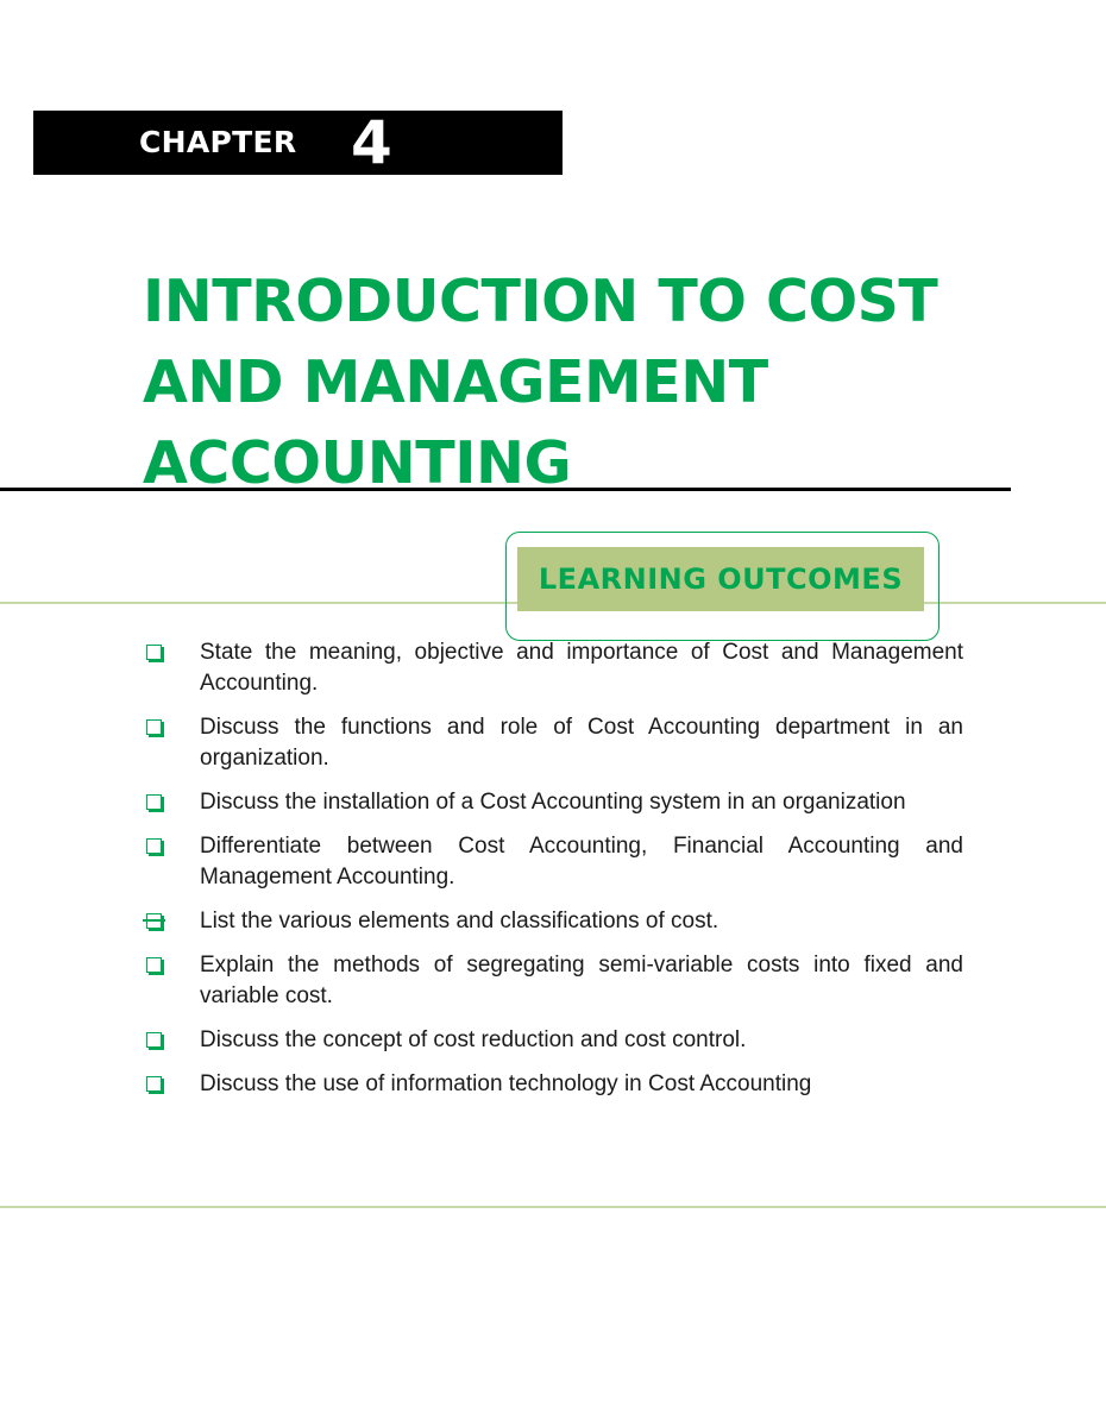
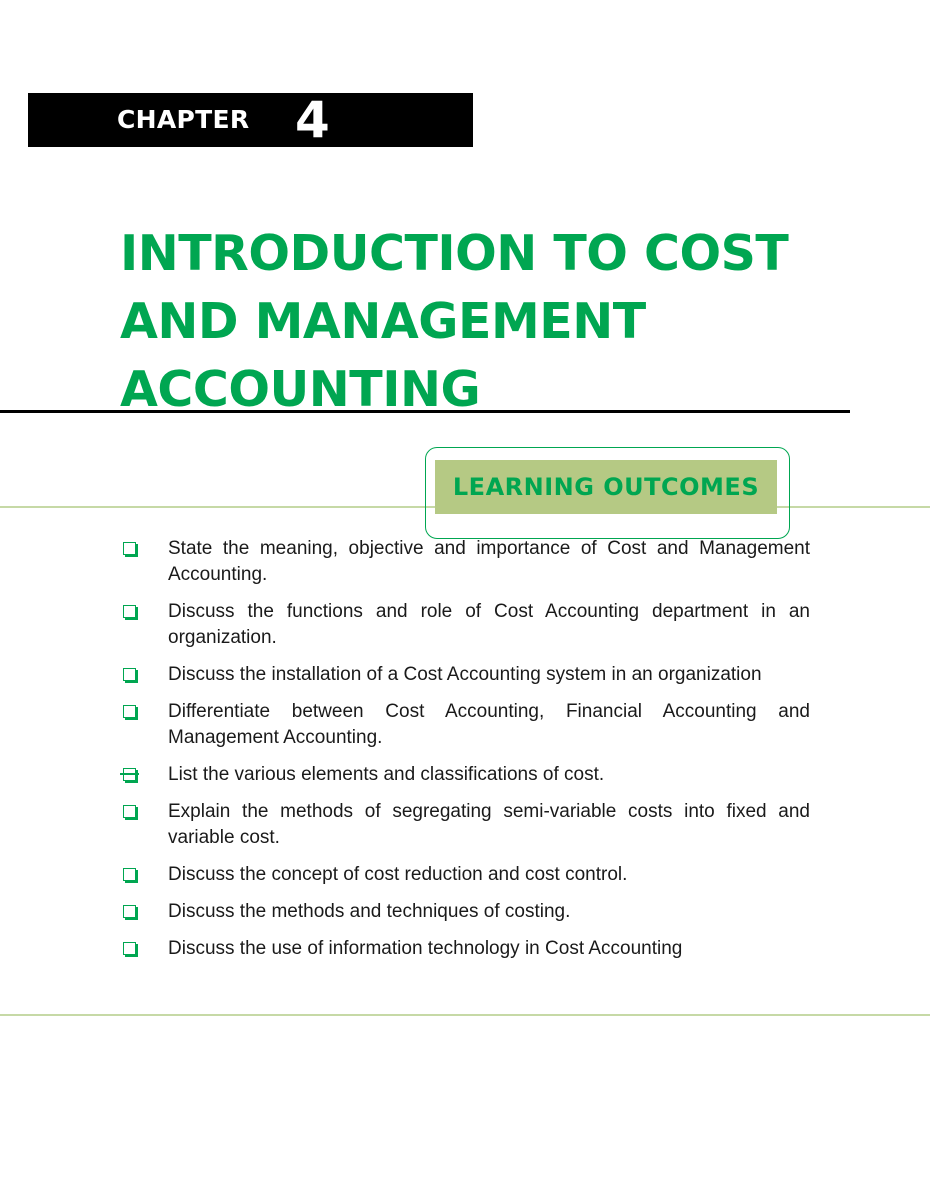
  CHAPTER
  4
  INTRODUCTION TO COST
  AND MANAGEMENT
  ACCOUNTING
  LEARNING OUTCOMES
  State the meaning, objective and importance of Cost and Management Accounting.
  Discuss the functions and role of Cost Accounting department in an organization.
  Discuss the installation of a Cost Accounting system in an organization
  Differentiate between Cost Accounting, Financial Accounting and Management Accounting.
  List the various elements and classifications of cost.
  Explain the methods of segregating semi-variable costs into fixed and variable cost.
  Discuss the concept of cost reduction and cost control.
+ Discuss the methods and techniques of costing.
  Discuss the use of information technology in Cost Accounting
